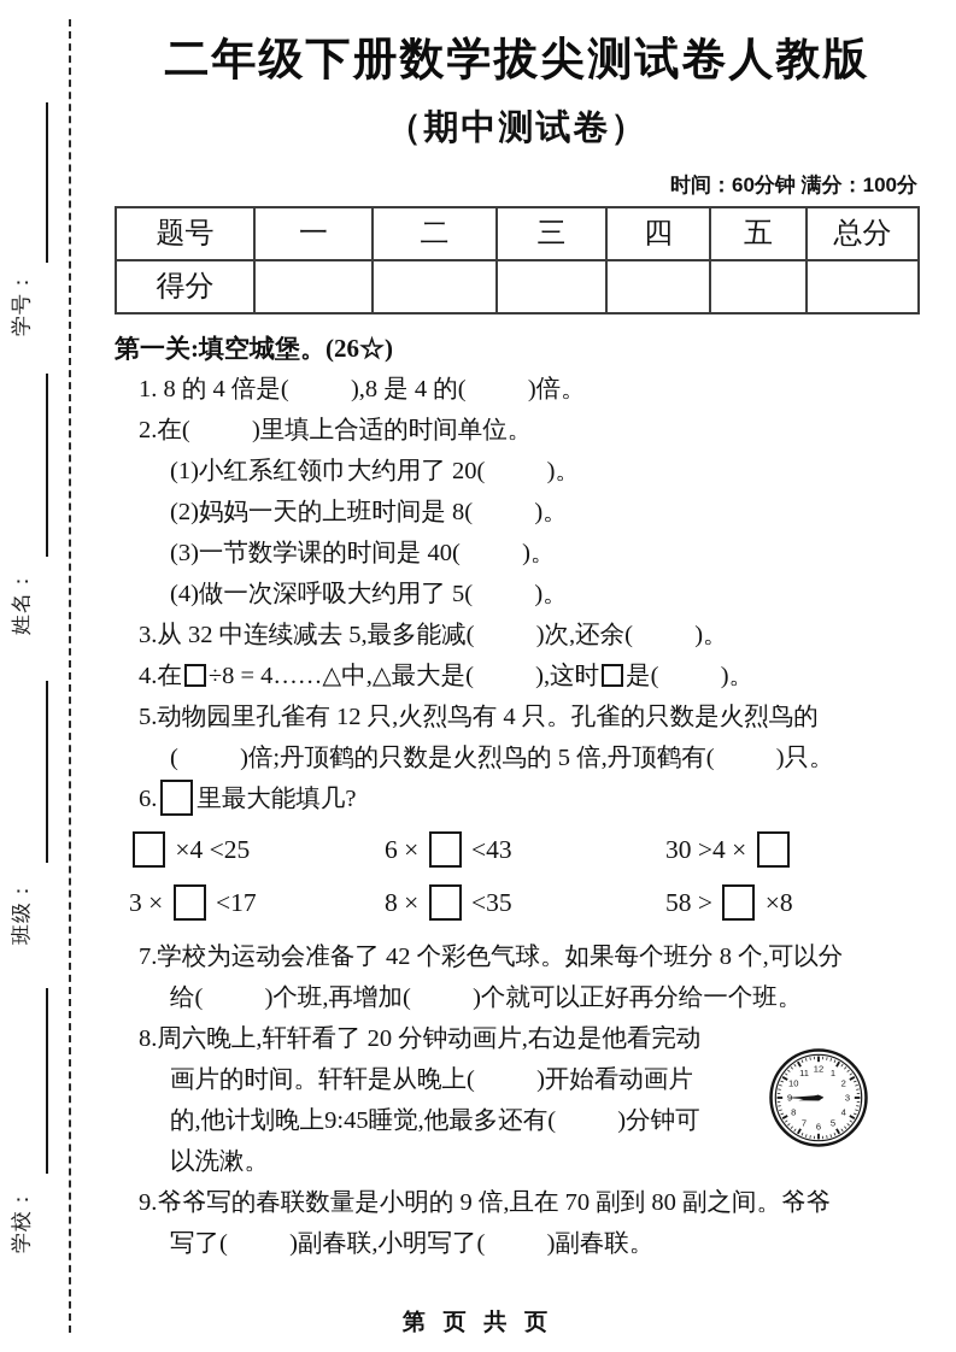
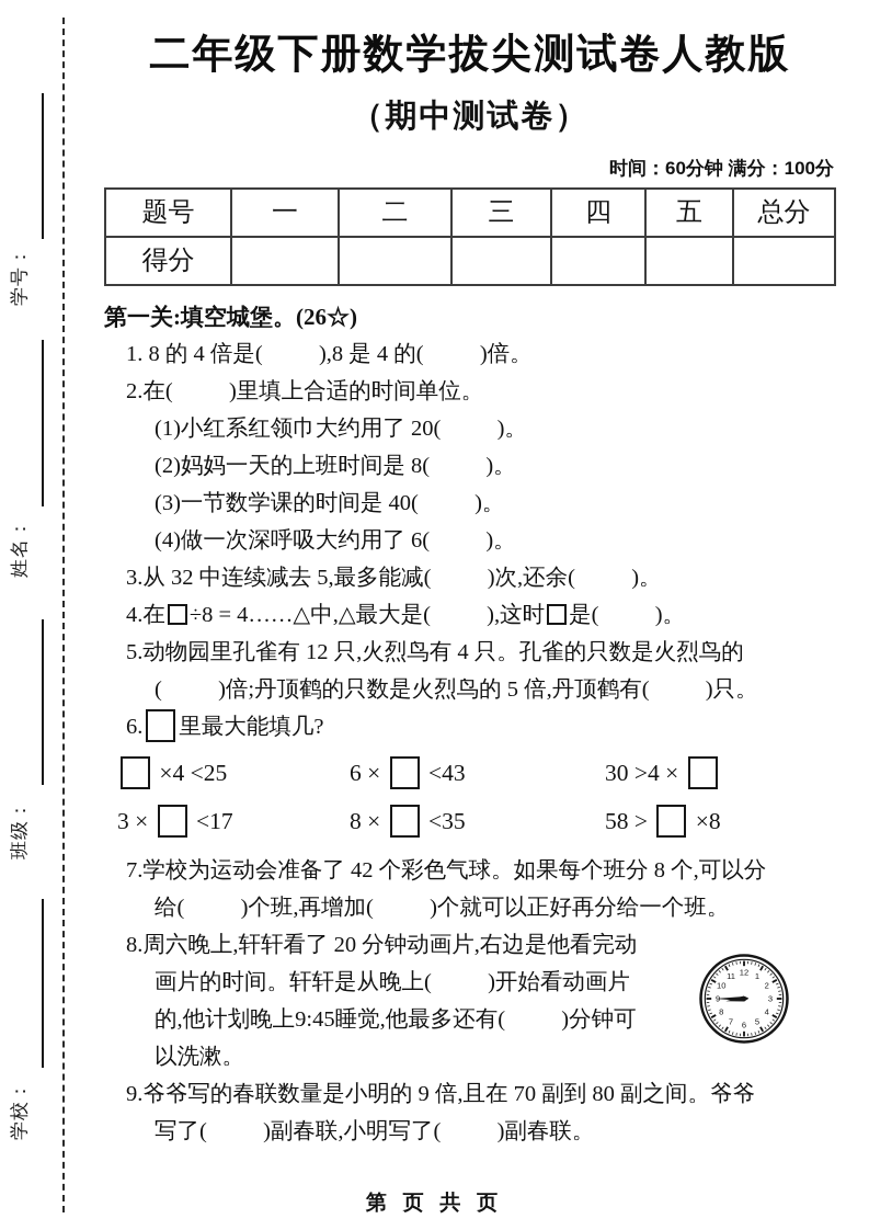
  二年级下册数学拔尖测试卷人教版
  （期中测试卷）
  时间：60分钟 满分：100分
  题号	一	二	三	四	五	总分
  得分
  第一关:填空城堡。(26☆)
  1. 8 的 4 倍是( ),8 是 4 的( )倍。
  2.在( )里填上合适的时间单位。
  (1)小红系红领巾大约用了 20( )。
  (2)妈妈一天的上班时间是 8( )。
  (3)一节数学课的时间是 40( )。
- (4)做一次深呼吸大约用了 5( )。
+ (4)做一次深呼吸大约用了 6( )。
  3.从 32 中连续减去 5,最多能减( )次,还余( )。
  4.在 ÷8 = 4……△中,△最大是( ),这时 是( )。
  5.动物园里孔雀有 12 只,火烈鸟有 4 只。孔雀的只数是火烈鸟的
  ( )倍;丹顶鹤的只数是火烈鸟的 5 倍,丹顶鹤有( )只。
  6. 里最大能填几?
  ×4 <25
  6 × <43
  30 >4 ×
  3 × <17
  8 × <35
  58 > ×8
  7.学校为运动会准备了 42 个彩色气球。如果每个班分 8 个,可以分
  给( )个班,再增加( )个就可以正好再分给一个班。
  8.周六晚上,轩轩看了 20 分钟动画片,右边是他看完动
  画片的时间。轩轩是从晚上( )开始看动画片
  的,他计划晚上9:45睡觉,他最多还有( )分钟可
  以洗漱。
  9.爷爷写的春联数量是小明的 9 倍,且在 70 副到 80 副之间。爷爷
  写了( )副春联,小明写了( )副春联。
  1
  2
  3
  4
  5
  6
  7
  8
  10
  11
  12
  第 页 共 页
